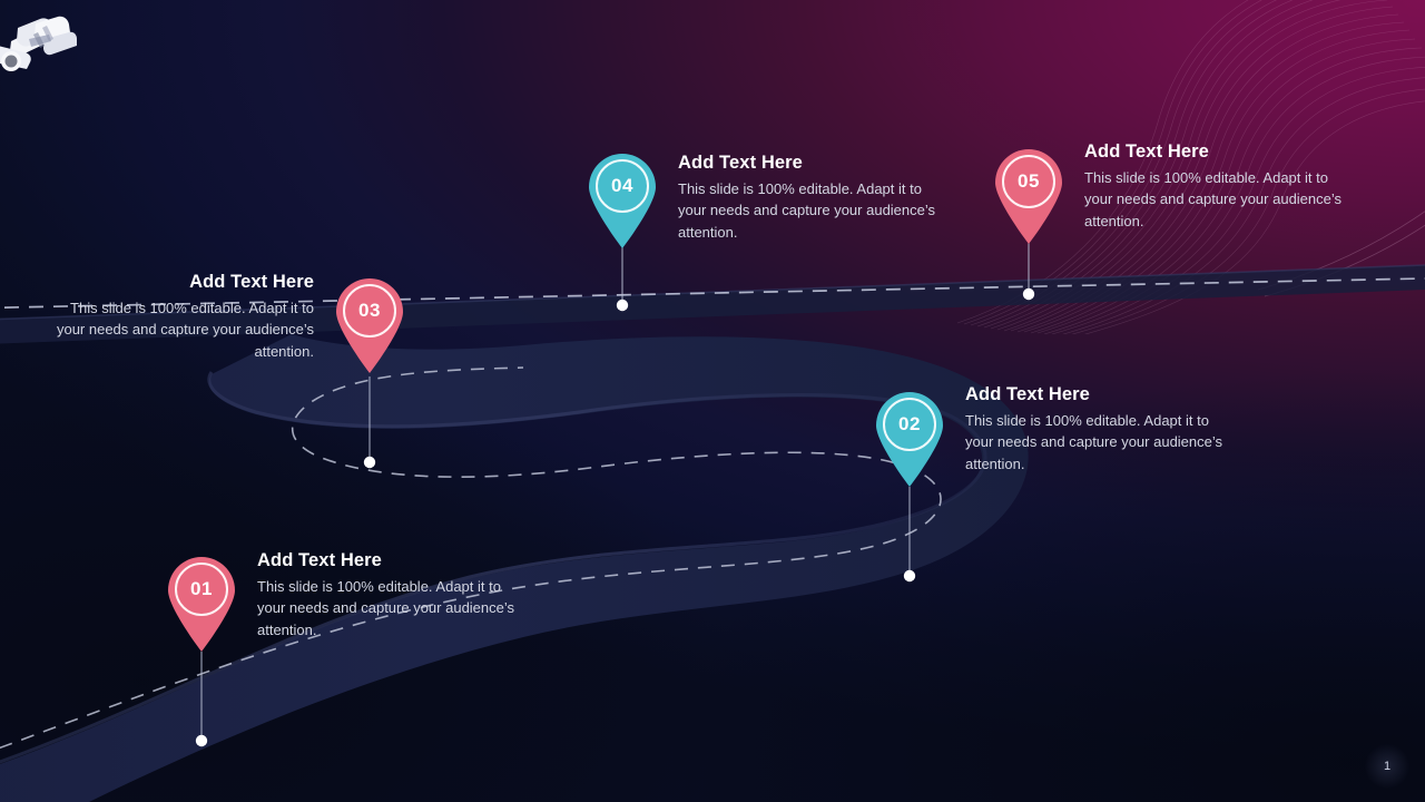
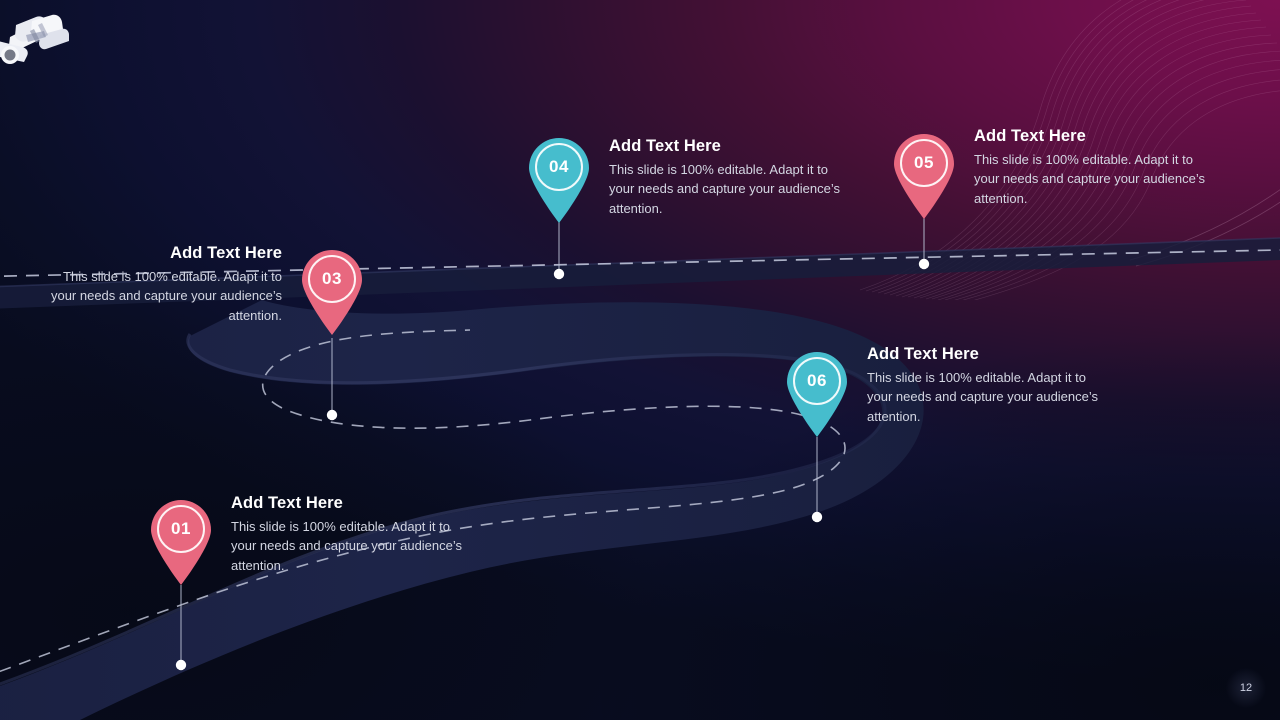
  01
  Add Text Here
  This slide is 100% editable. Adapt it to your needs and capture your audience’s attention.
- 02
+ 06
  Add Text Here
  This slide is 100% editable. Adapt it to your needs and capture your audience’s attention.
  03
  Add Text Here
  This slide is 100% editable. Adapt it to your needs and capture your audience’s attention.
  04
  Add Text Here
  This slide is 100% editable. Adapt it to your needs and capture your audience’s attention.
  05
  Add Text Here
  This slide is 100% editable. Adapt it to your needs and capture your audience’s attention.
- 1
+ 12
